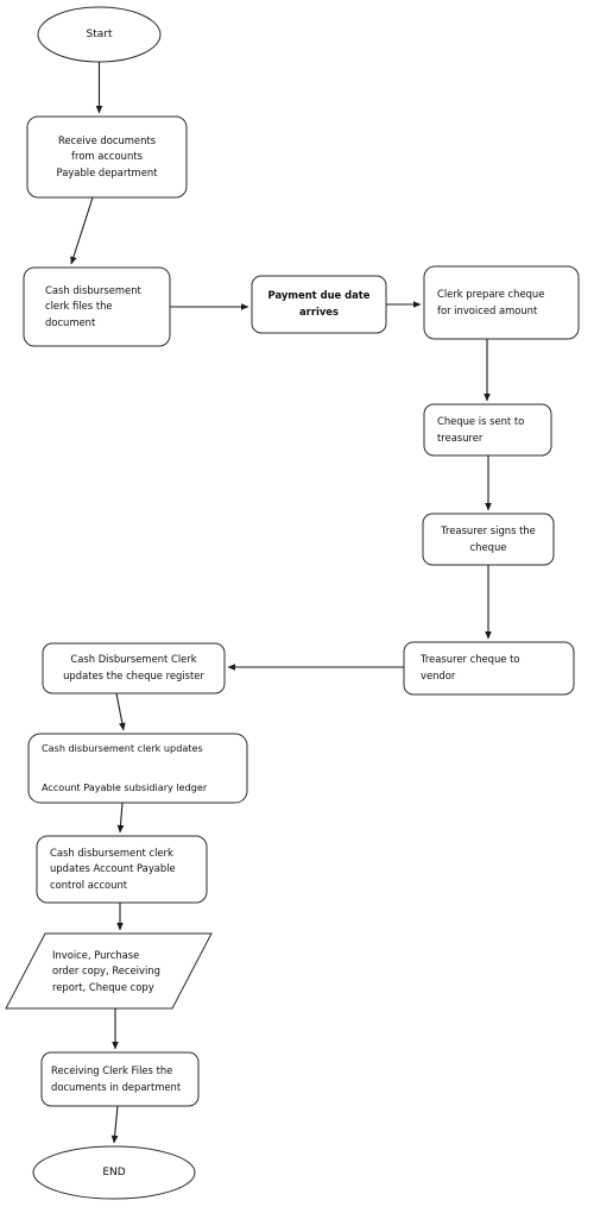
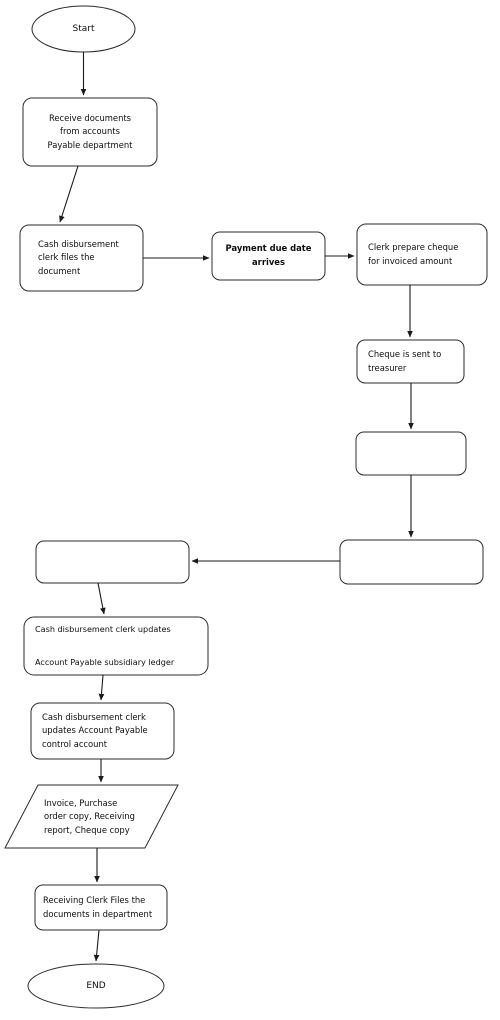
  Start
  Receive documents
  from accounts
  Payable department
  Cash disbursement
  clerk files the
  document
  Payment due date
  arrives
  Clerk prepare cheque
  for invoiced amount
  Cheque is sent to
  treasurer
- Treasurer signs the
- cheque
- Treasurer cheque to
- vendor
- Cash Disbursement Clerk
- updates the cheque register
  Cash disbursement clerk updates
  Account Payable subsidiary ledger
  Cash disbursement clerk
  updates Account Payable
  control account
  Invoice, Purchase
  order copy, Receiving
  report, Cheque copy
  Receiving Clerk Files the
  documents in department
  END
